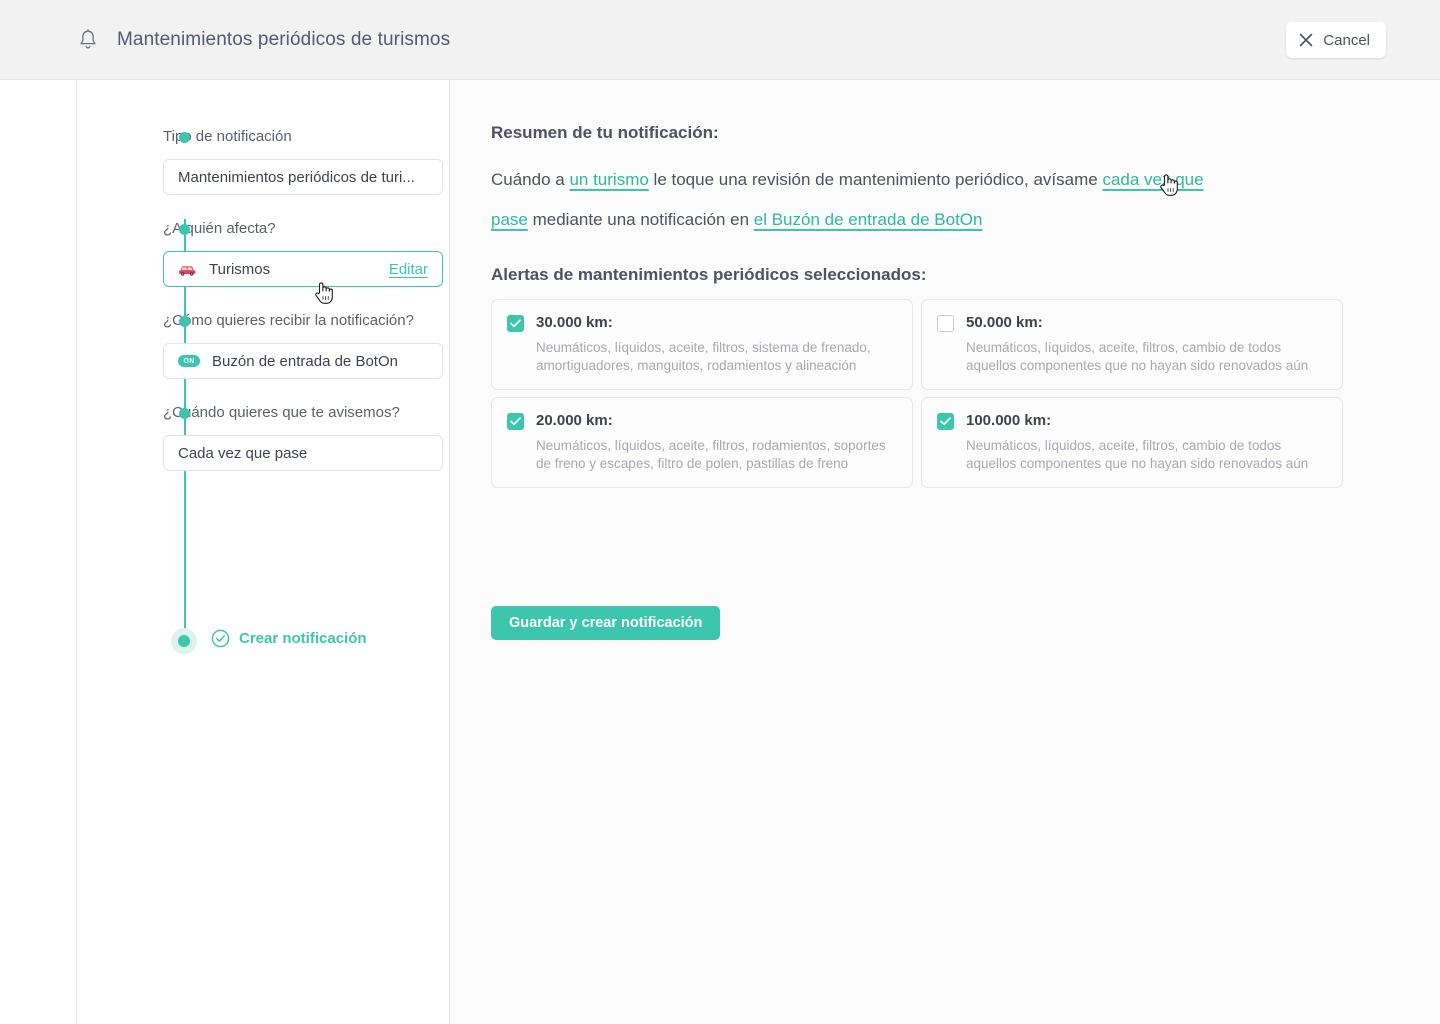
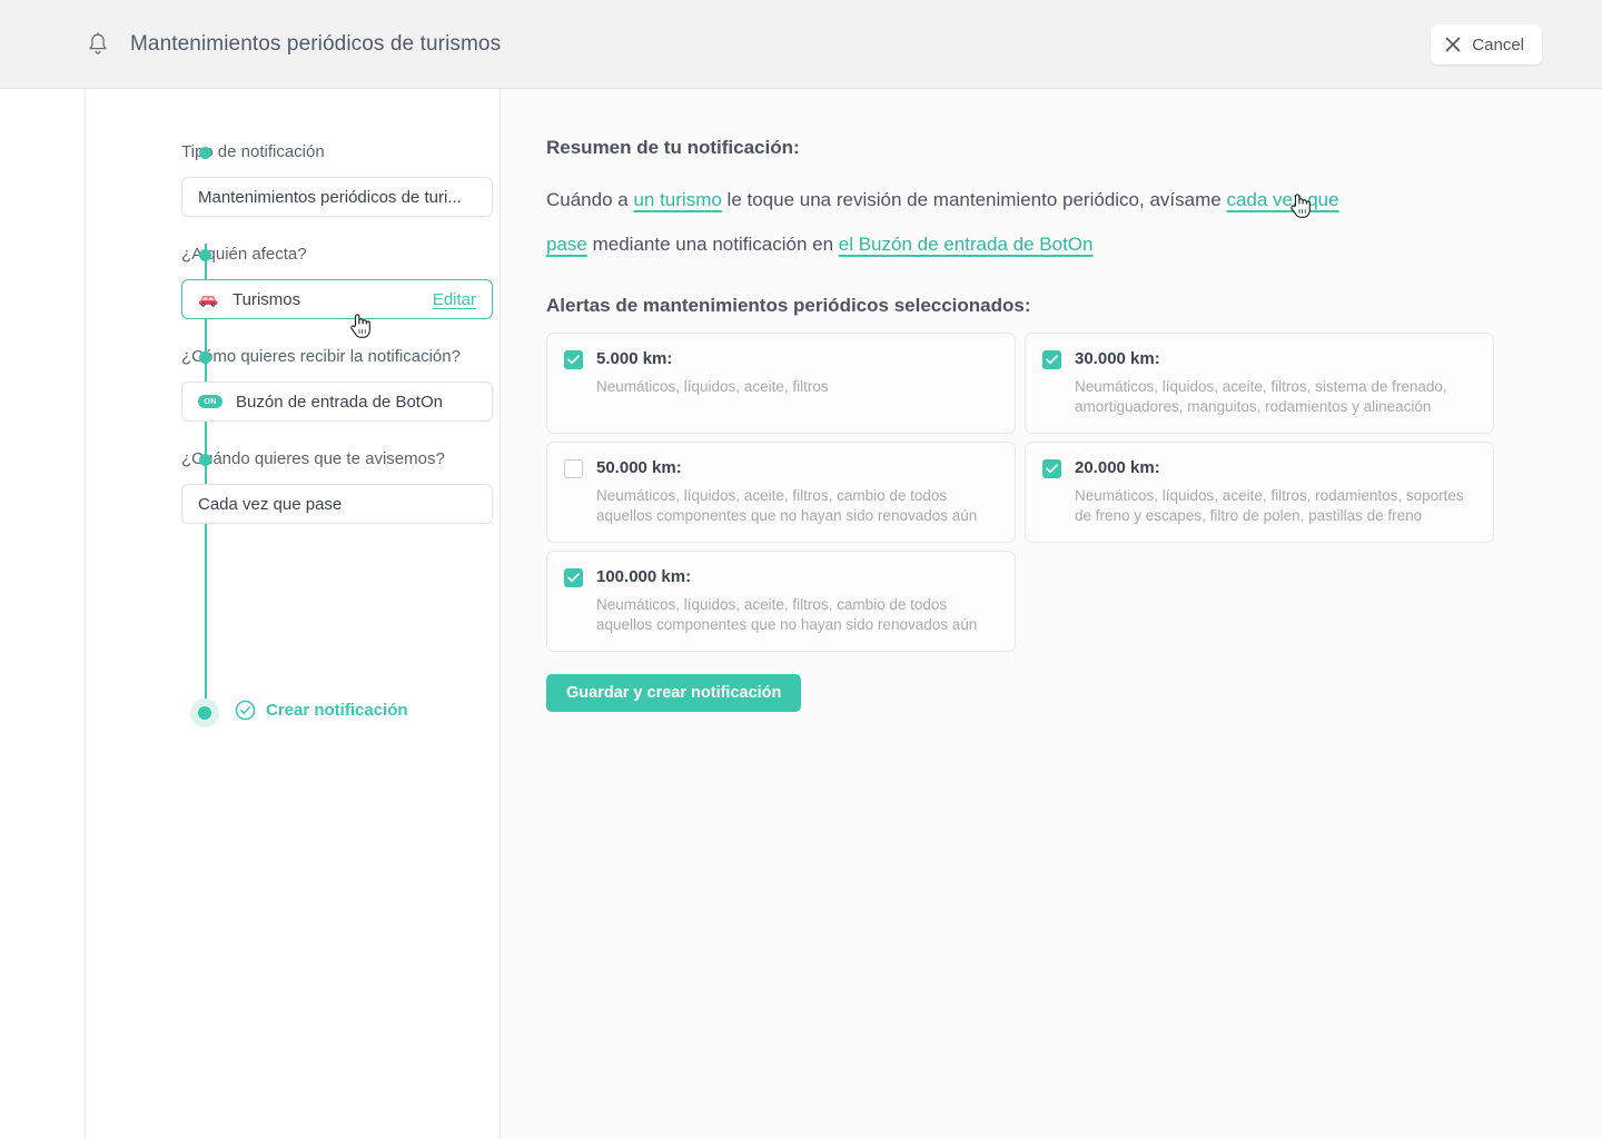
  Mantenimientos periódicos de turismos
  Cancel
  Ti de notificación
  Mantenimientos periódicos de turi...
  ¿Auién afecta?
  Turismos
  Editar
  ¿Cmo quieres recibir la notificación?
  Buzón de entrada de BotOn
  ¿Cándo quieres que te avisemos?
  Cada vez que pase
  Crear notificación
  Resumen de tu notificación:
  Cuándo a un turismo le toque una revisión de mantenimiento periódico, avísame cada ve que pase mediante una notificación en el Buzón de entrada de BotOn
  Alertas de mantenimientos periódicos seleccionados:
+ 5.000 km:
+ Neumáticos, líquidos, aceite, filtros
  30.000 km:
  Neumáticos, líquidos, aceite, filtros, sistema de frenado, amortiguadores, manguitos, rodamientos y alineación
  50.000 km:
  Neumáticos, líquidos, aceite, filtros, cambio de todos aquellos componentes que no hayan sido renovados aún
  20.000 km:
  Neumáticos, líquidos, aceite, filtros, rodamientos, soportes de freno y escapes, filtro de polen, pastillas de freno
  100.000 km:
  Neumáticos, líquidos, aceite, filtros, cambio de todos aquellos componentes que no hayan sido renovados aún
  Guardar y crear notificación
